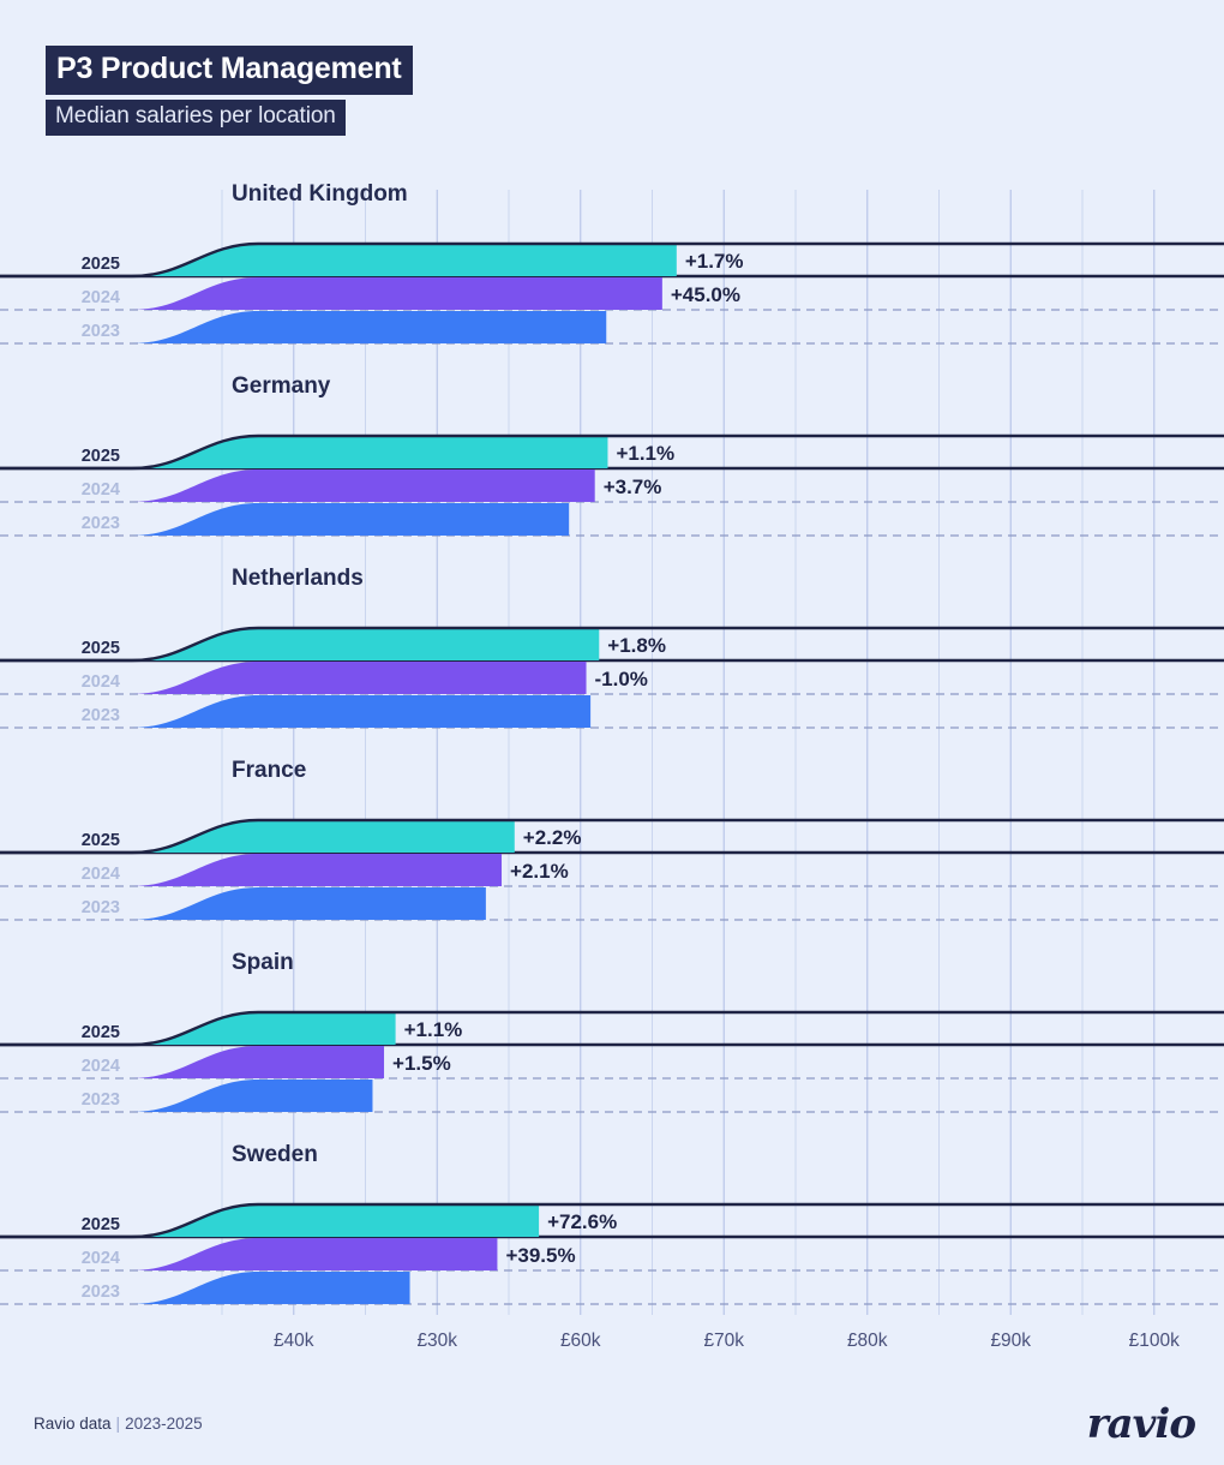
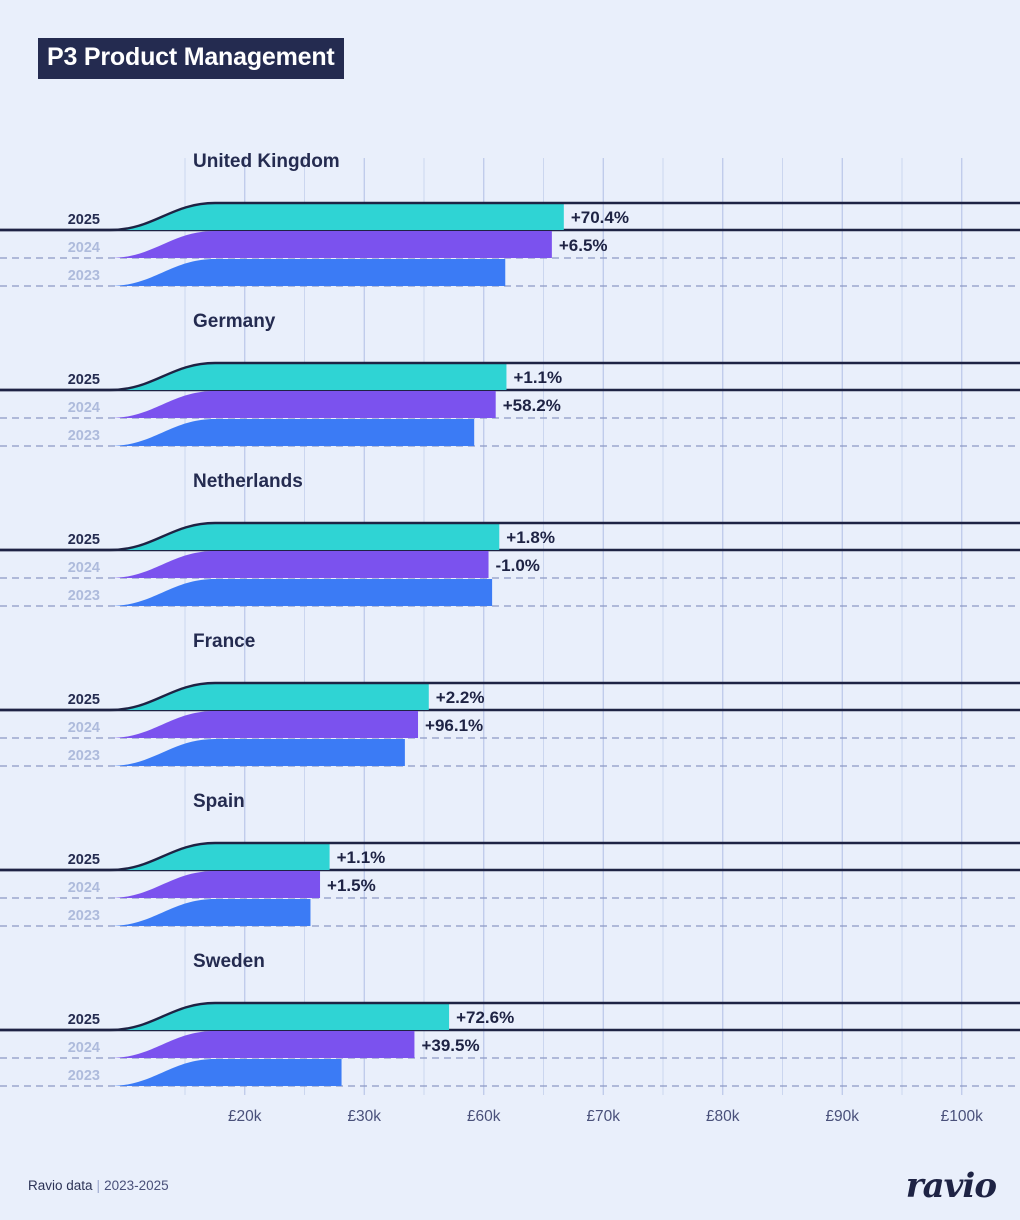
  P3 Product Management
- Median salaries per location
  United Kingdom
  2025
  2024
  2023
- +45.0%
+ +6.5%
- +1.7%
+ +70.4%
  Germany
  2025
  2024
  2023
- +3.7%
+ +58.2%
  +1.1%
  Netherlands
  2025
  2024
  2023
  -1.0%
  +1.8%
  France
  2025
  2024
  2023
- +2.1%
+ +96.1%
  +2.2%
  Spain
  2025
  2024
  2023
  +1.5%
  +1.1%
  Sweden
  2025
  2024
  2023
  +39.5%
  +72.6%
- £40k
+ £20k
  £30k
  £60k
  £70k
  £80k
  £90k
  £100k
  Ravio data | 2023-2025
  ravio
